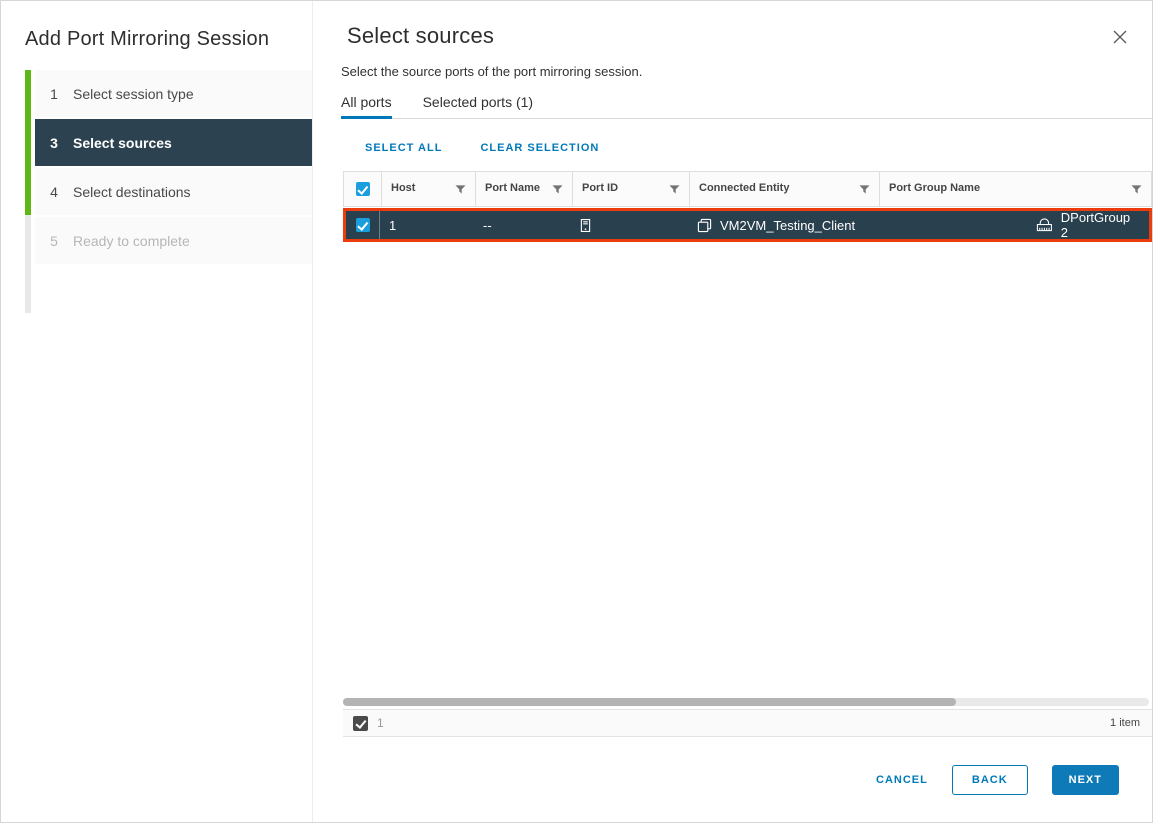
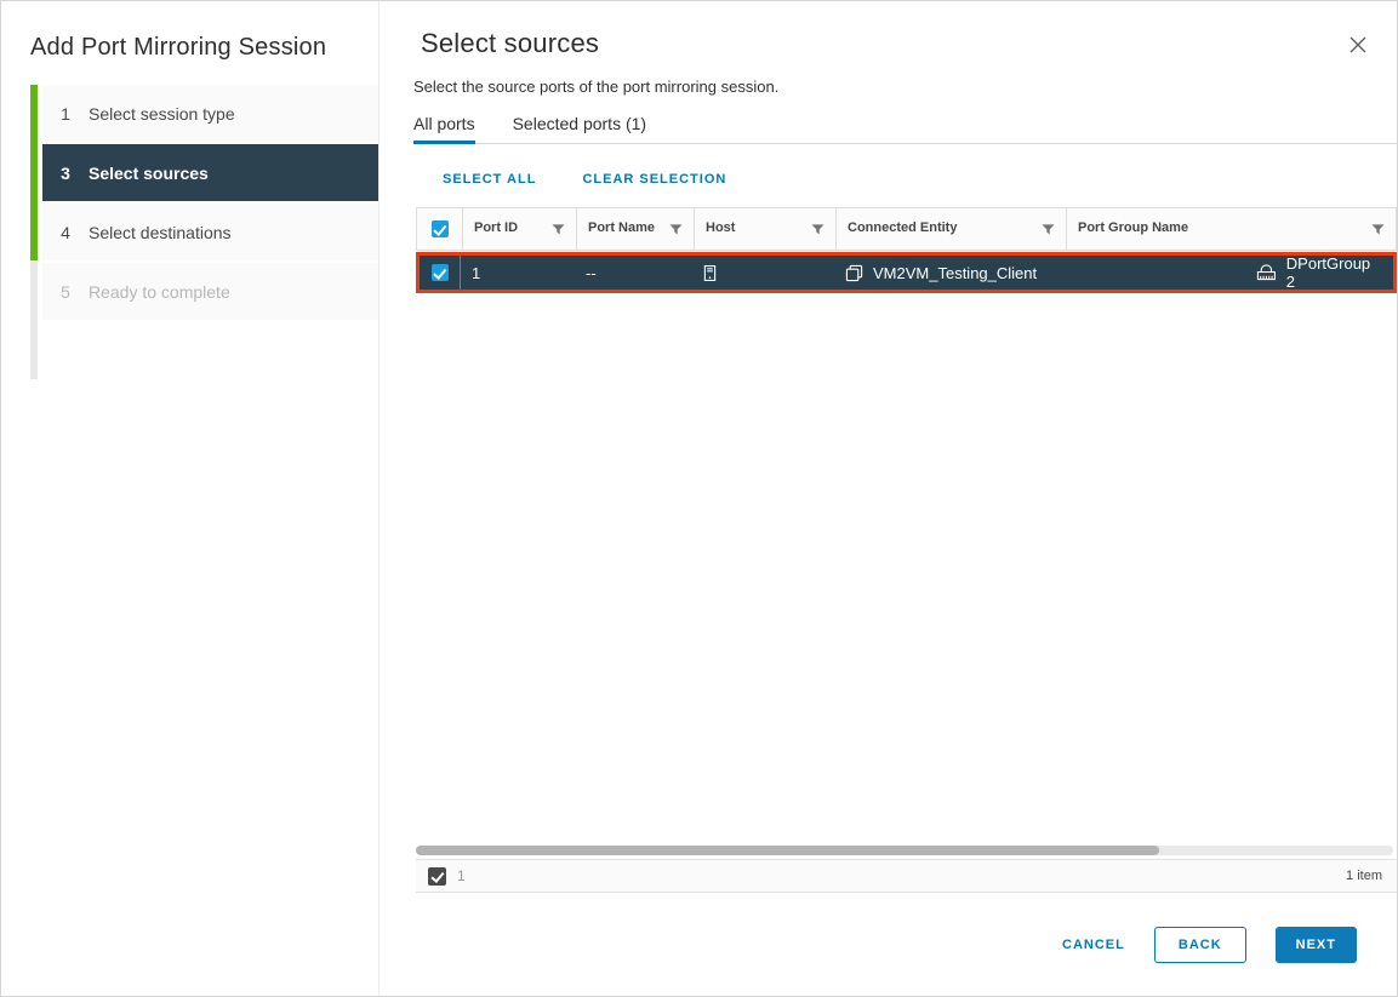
  Add Port Mirroring Session
  1
  Select session type
  3
  Select sources
  4
  Select destinations
  5
  Ready to complete
  Select sources
  Select the source ports of the port mirroring session.
  All ports
  Selected ports (1)
  SELECT ALL
  CLEAR SELECTION
- Host
+ Port ID
  Port Name
- Port ID
+ Host
  Connected Entity
  Port Group Name
  1
  --
  VM2VM_Testing_Client
  DPortGroup 2
  1
  1 item
  CANCEL
  BACK
  NEXT
